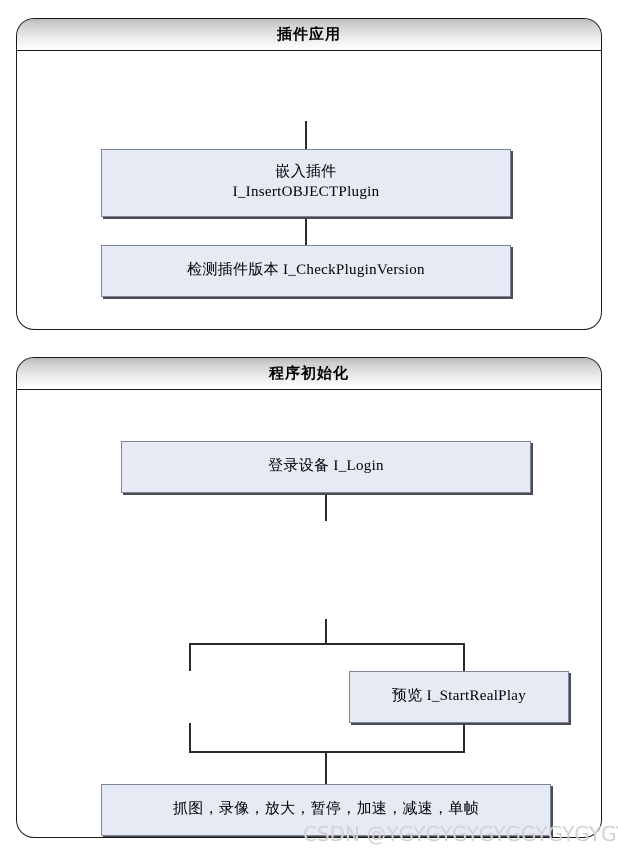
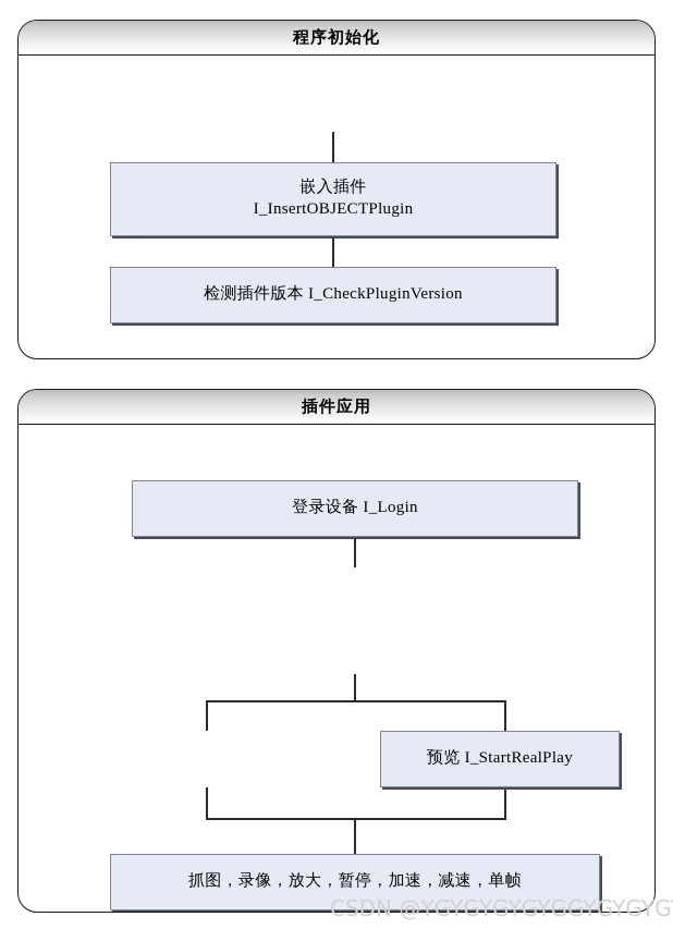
- 插件应用
+ 程序初始化
  嵌入插件
  I_InsertOBJECTPlugin
  检测插件版本 I_CheckPluginVersion
- 程序初始化
+ 插件应用
  登录设备 I_Login
  预览 I_StartRealPlay
  抓图，录像，放大，暂停，加速，减速，单帧
  CSDN @YGYGYGYGYGGYGYGYG
